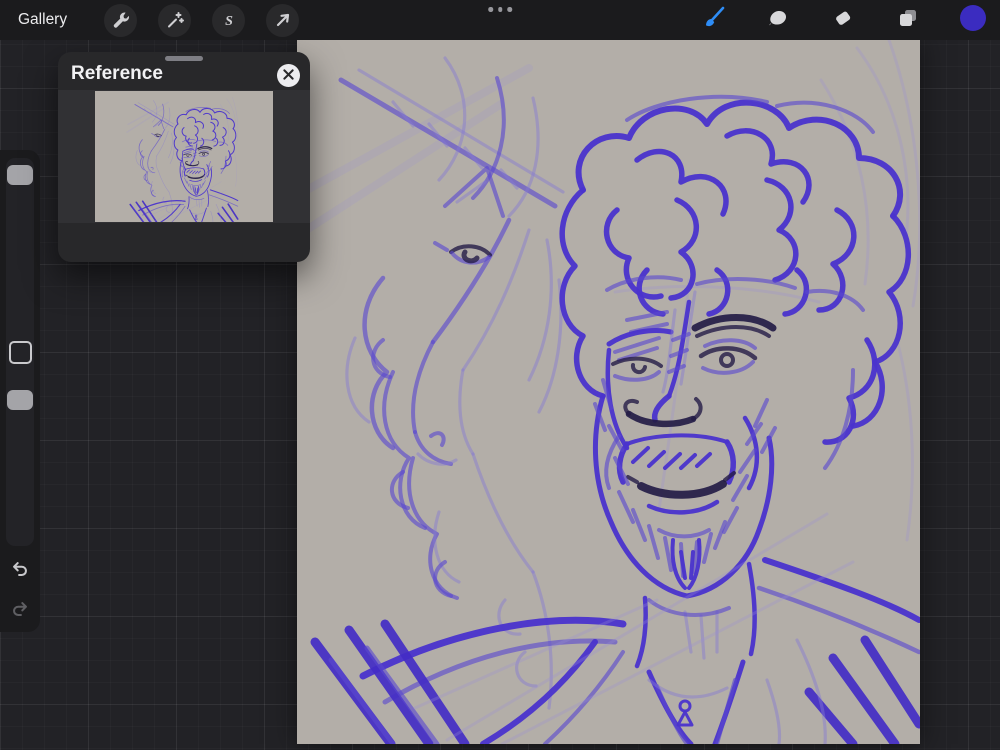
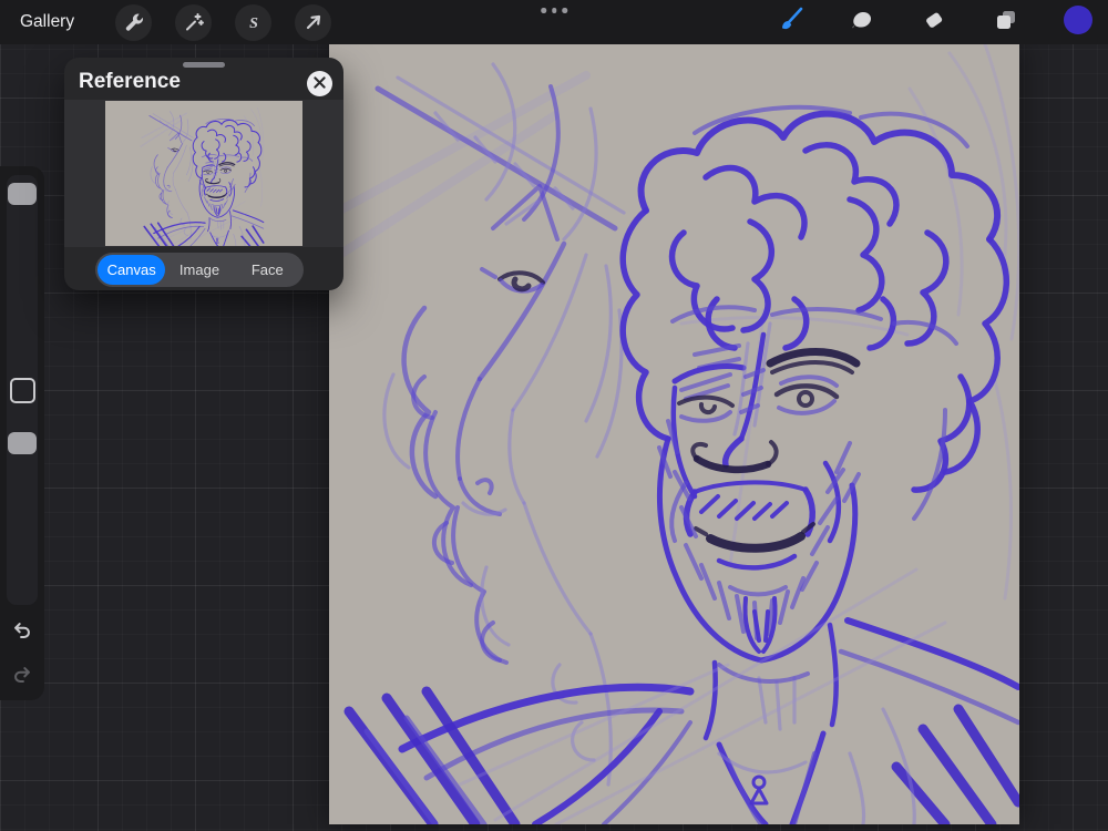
  Gallery
  S
  Reference
+ Canvas
+ Image
+ Face
